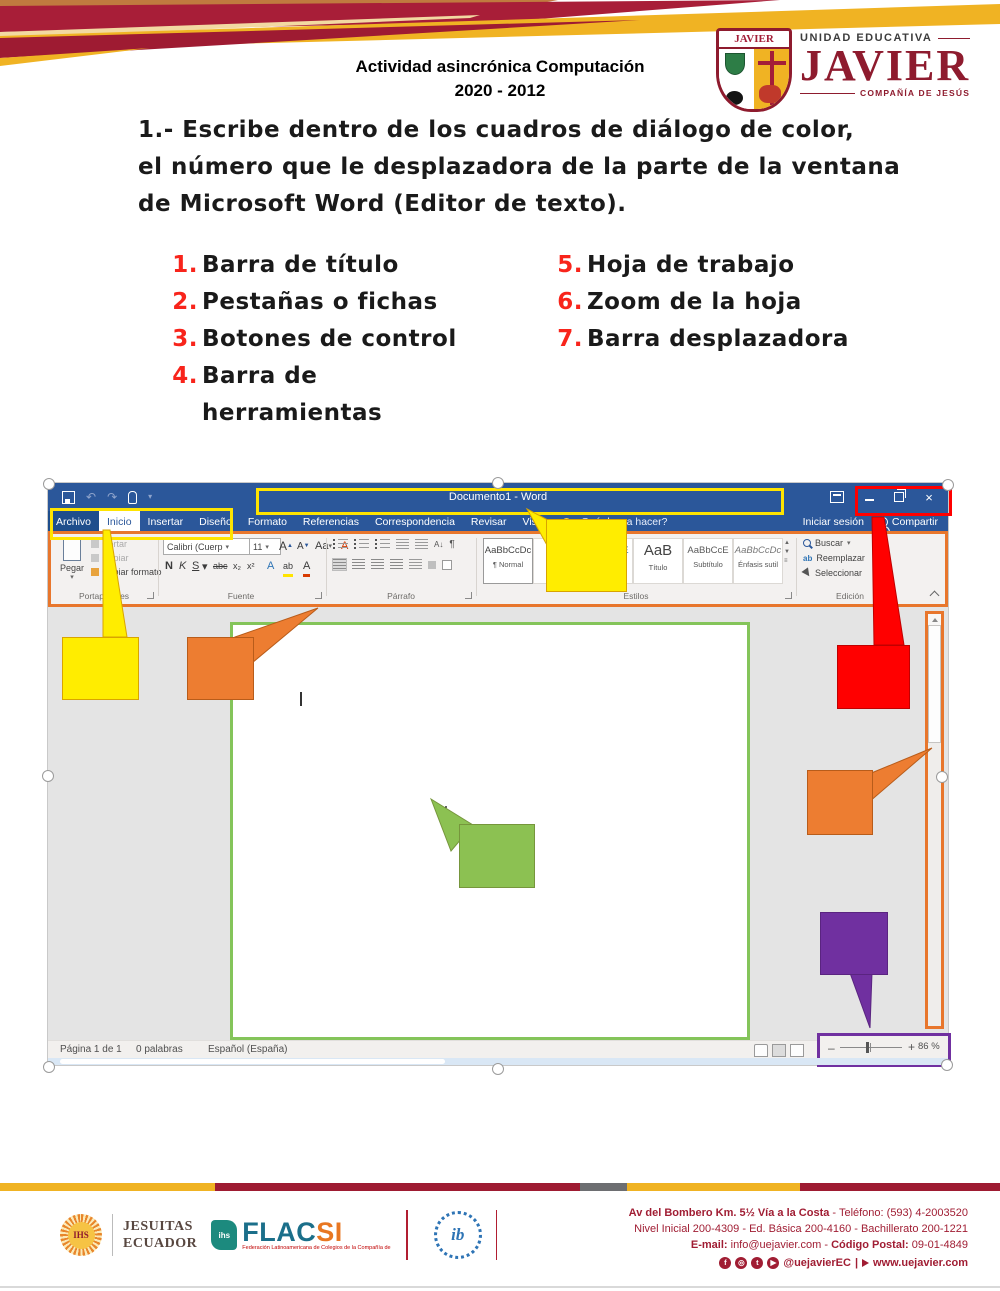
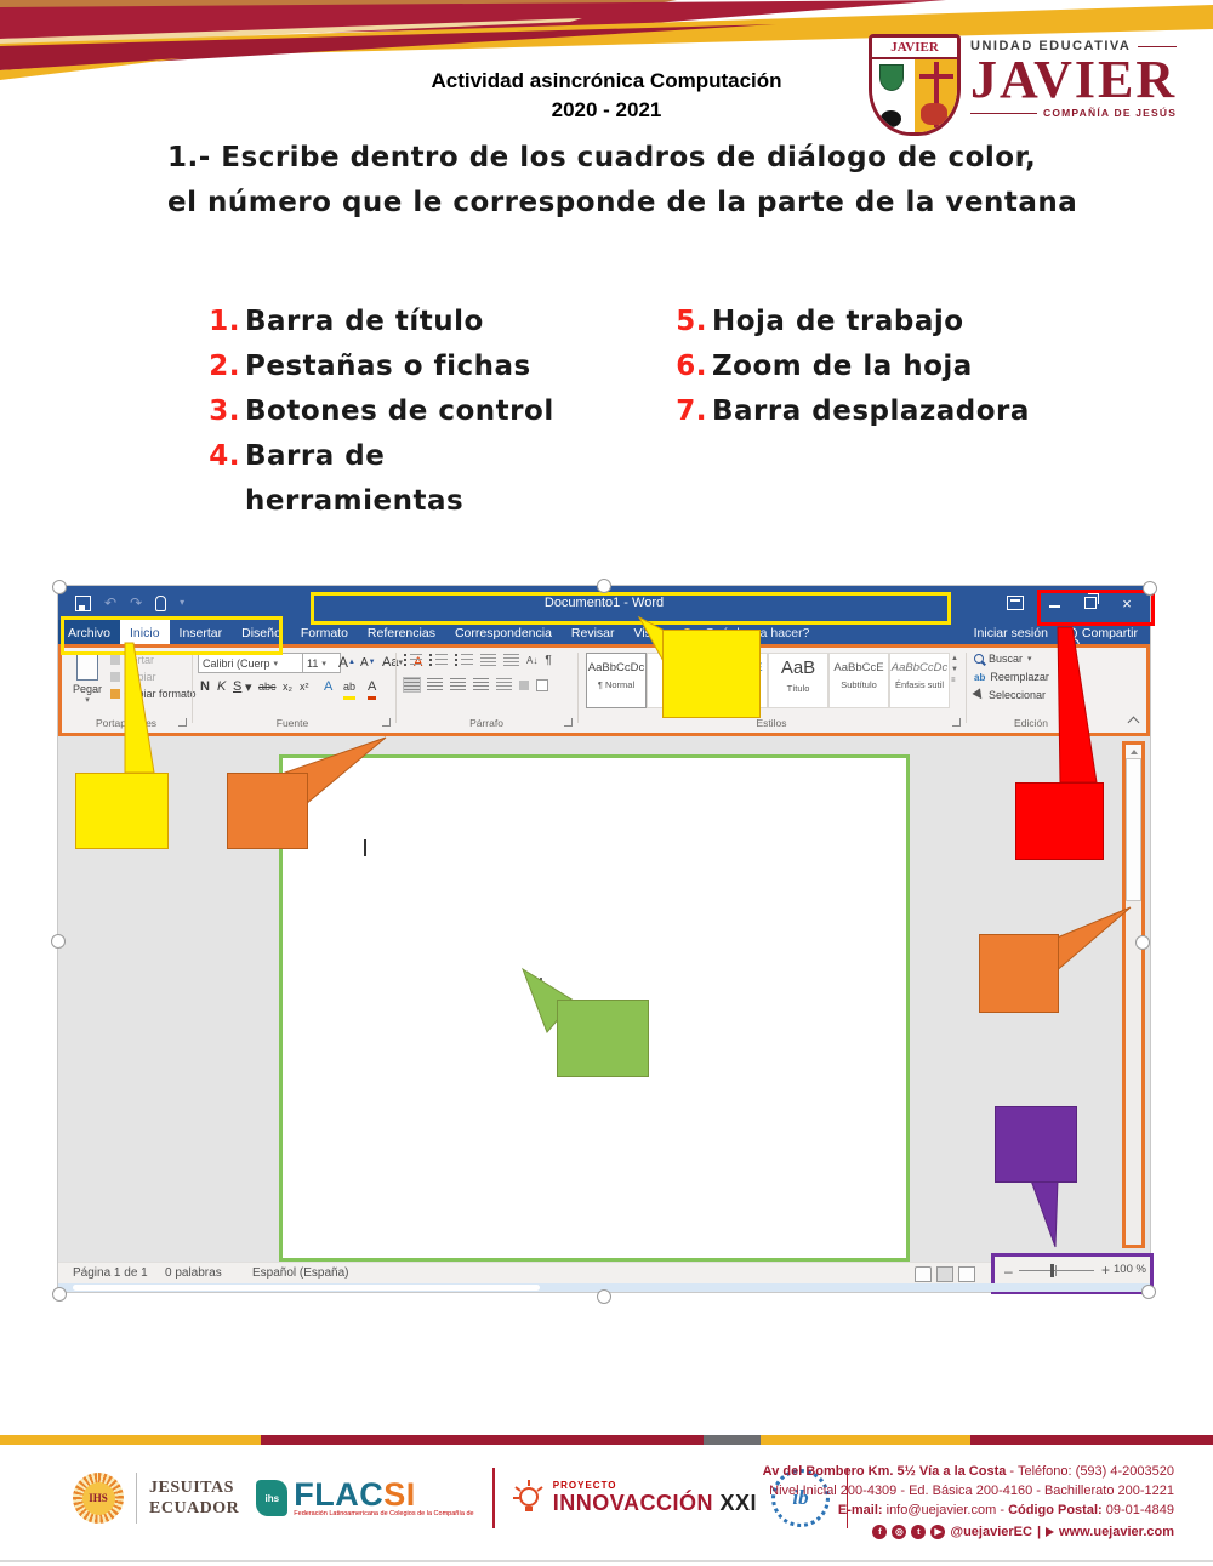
  JAVIER
  UNIDAD EDUCATIVA
  JAVIER
  COMPAÑÍA DE JESÚS
  Actividad asincrónica Computación
- 2020 - 2012
+ 2020 - 2021
  1.- Escribe dentro de los cuadros de diálogo de color,
- el número que le desplazadora de la parte de la ventana
+ el número que le corresponde de la parte de la ventana
- de Microsoft Word (Editor de texto).
  1.
  Barra de título
  2.
  Pestañas o fichas
  3.
  Botones de control
  4.
  Barra de herramientas
  5.
  Hoja de trabajo
  6.
  Zoom de la hoja
  7.
  Barra desplazadora
  ↶
  ↷
  ▾
  Documento1 - Word
  ×
  Archivo
  Inicio
  Insertar
  Diseño
  Formato
  Referencias
  Correspondencia
  Revisar
  Iniciar sesión
  Compartir
  Pegar
  iar formato
  Calibri (Cuerp
  11
  A
  A
  N
  K
  S
  ▾
  abc
  x₂
  x²
  A
  ab
  A
  Fuente
  A↓
  ¶
  Párrafo
  AaBbCcDc
  ¶ Normal
  AaB
  Título
  AaBbCcE
  Subtítulo
  AaBbCcDc
  Énfasis sutil
  Estilos
  Buscar
  ab
  Reemplazar
  Seleccionar
  Edición
  Página 1 de 1
  0 palabras
  Español (España)
  –
  +
- 86 %
+ 100 %
  IHS
  JESUITAS
  ECUADOR
  ihs
  FLACSI
+ PROYECTO
+ INNOVACCIÓN XXI
  ib
  Av del Bombero Km. 5½ Vía a la Costa - Teléfono: (593) 4-2003520
  Nivel Inicial 200-4309 - Ed. Básica 200-4160 - Bachillerato 200-1221
  E-mail: info@uejavier.com - Código Postal: 09-01-4849
  f
  ◎
  t
  ▶
  @uejavierEC
  |
  www.uejavier.com
